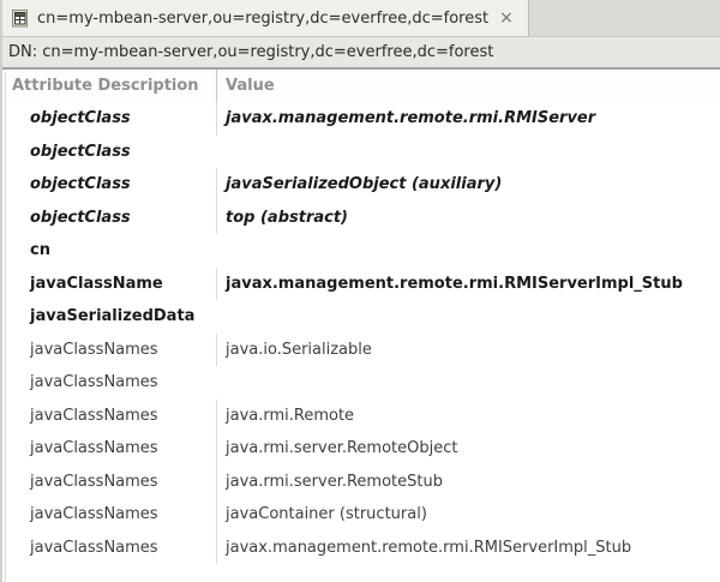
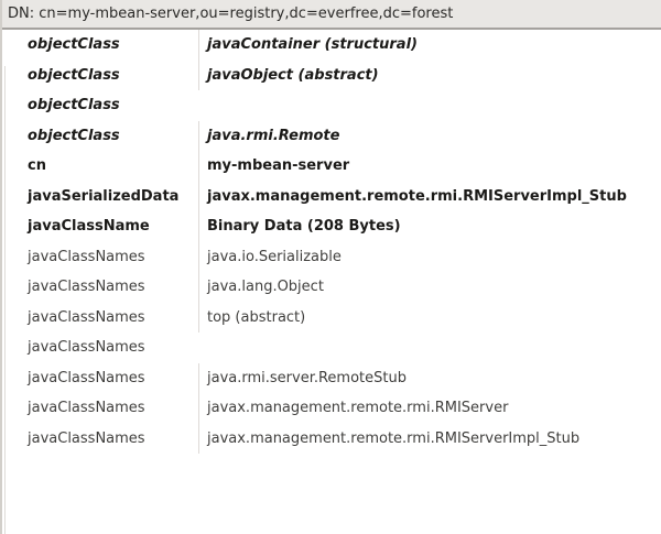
- cn=my-mbean-server,ou=registry,dc=everfree,dc=forest
- ×
  DN: cn=my-mbean-server,ou=registry,dc=everfree,dc=forest
- Attribute Description
- Value
  objectClass
- javax.management.remote.rmi.RMIServer
+ javaContainer (structural)
  objectClass
+ javaObject (abstract)
  objectClass
- javaSerializedObject (auxiliary)
  objectClass
- top (abstract)
+ java.rmi.Remote
  cn
+ my-mbean-server
- javaClassName
+ javaSerializedData
  javax.management.remote.rmi.RMIServerImpl_Stub
- javaSerializedData
+ javaClassName
+ Binary Data (208 Bytes)
  javaClassNames
  java.io.Serializable
  javaClassNames
+ java.lang.Object
  javaClassNames
- java.rmi.Remote
+ top (abstract)
  javaClassNames
- java.rmi.server.RemoteObject
  javaClassNames
  java.rmi.server.RemoteStub
  javaClassNames
- javaContainer (structural)
+ javax.management.remote.rmi.RMIServer
  javaClassNames
  javax.management.remote.rmi.RMIServerImpl_Stub
